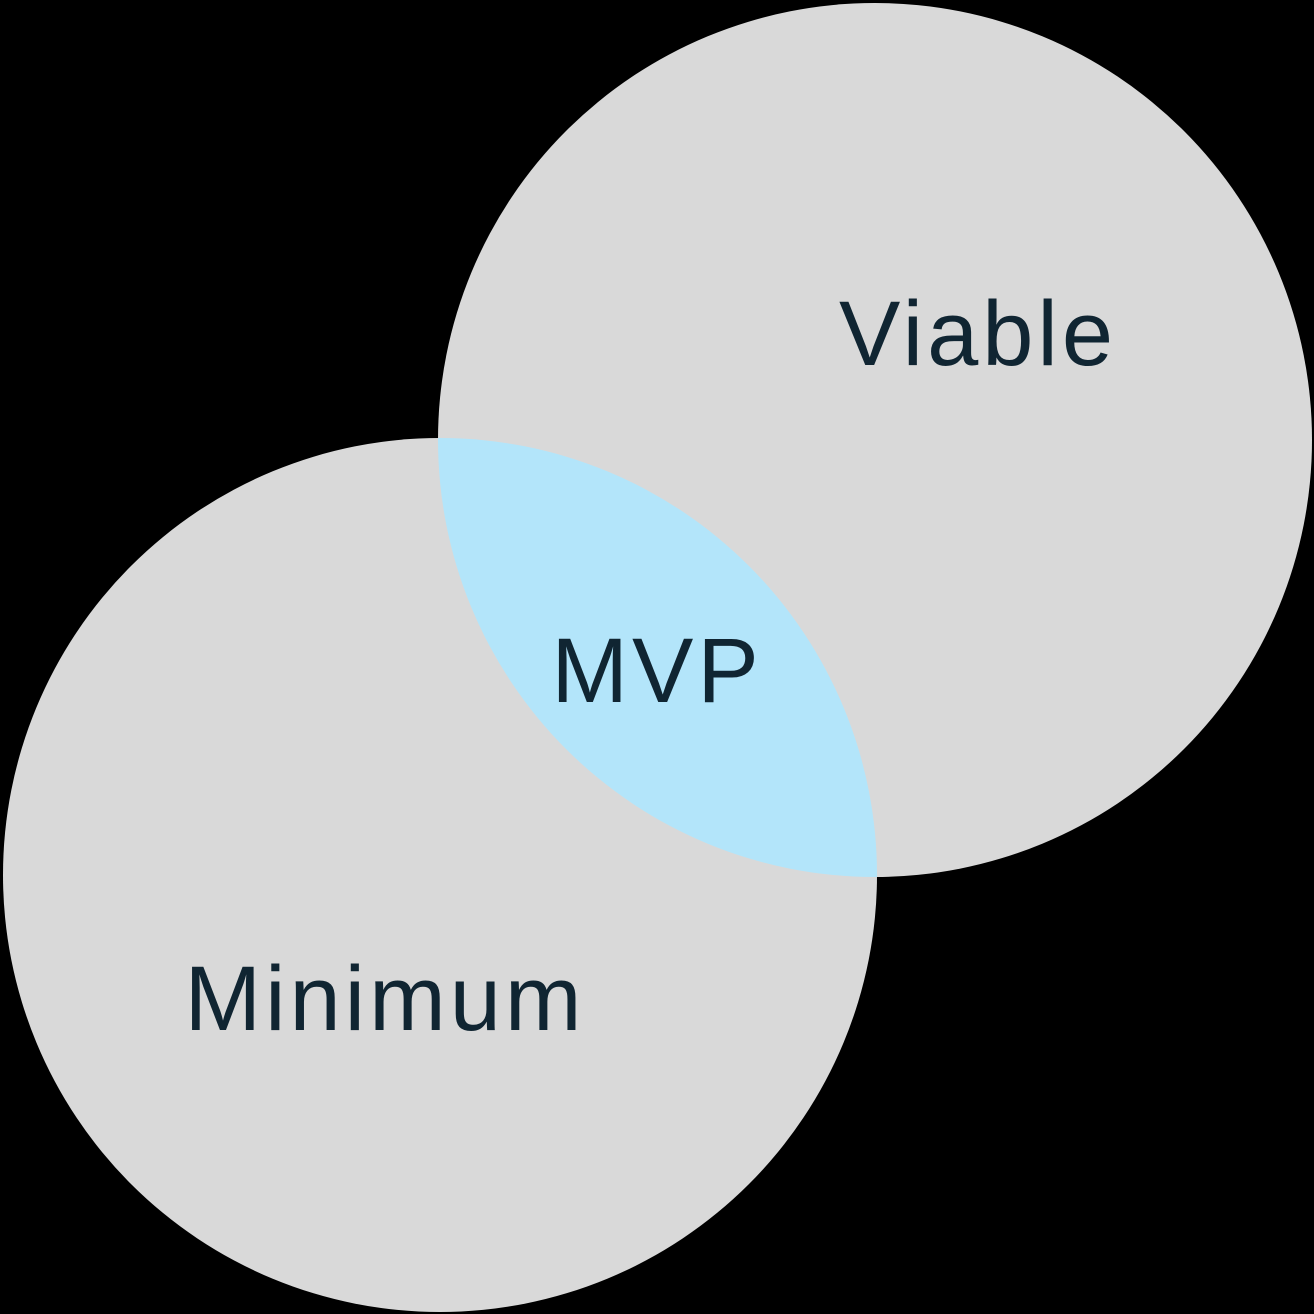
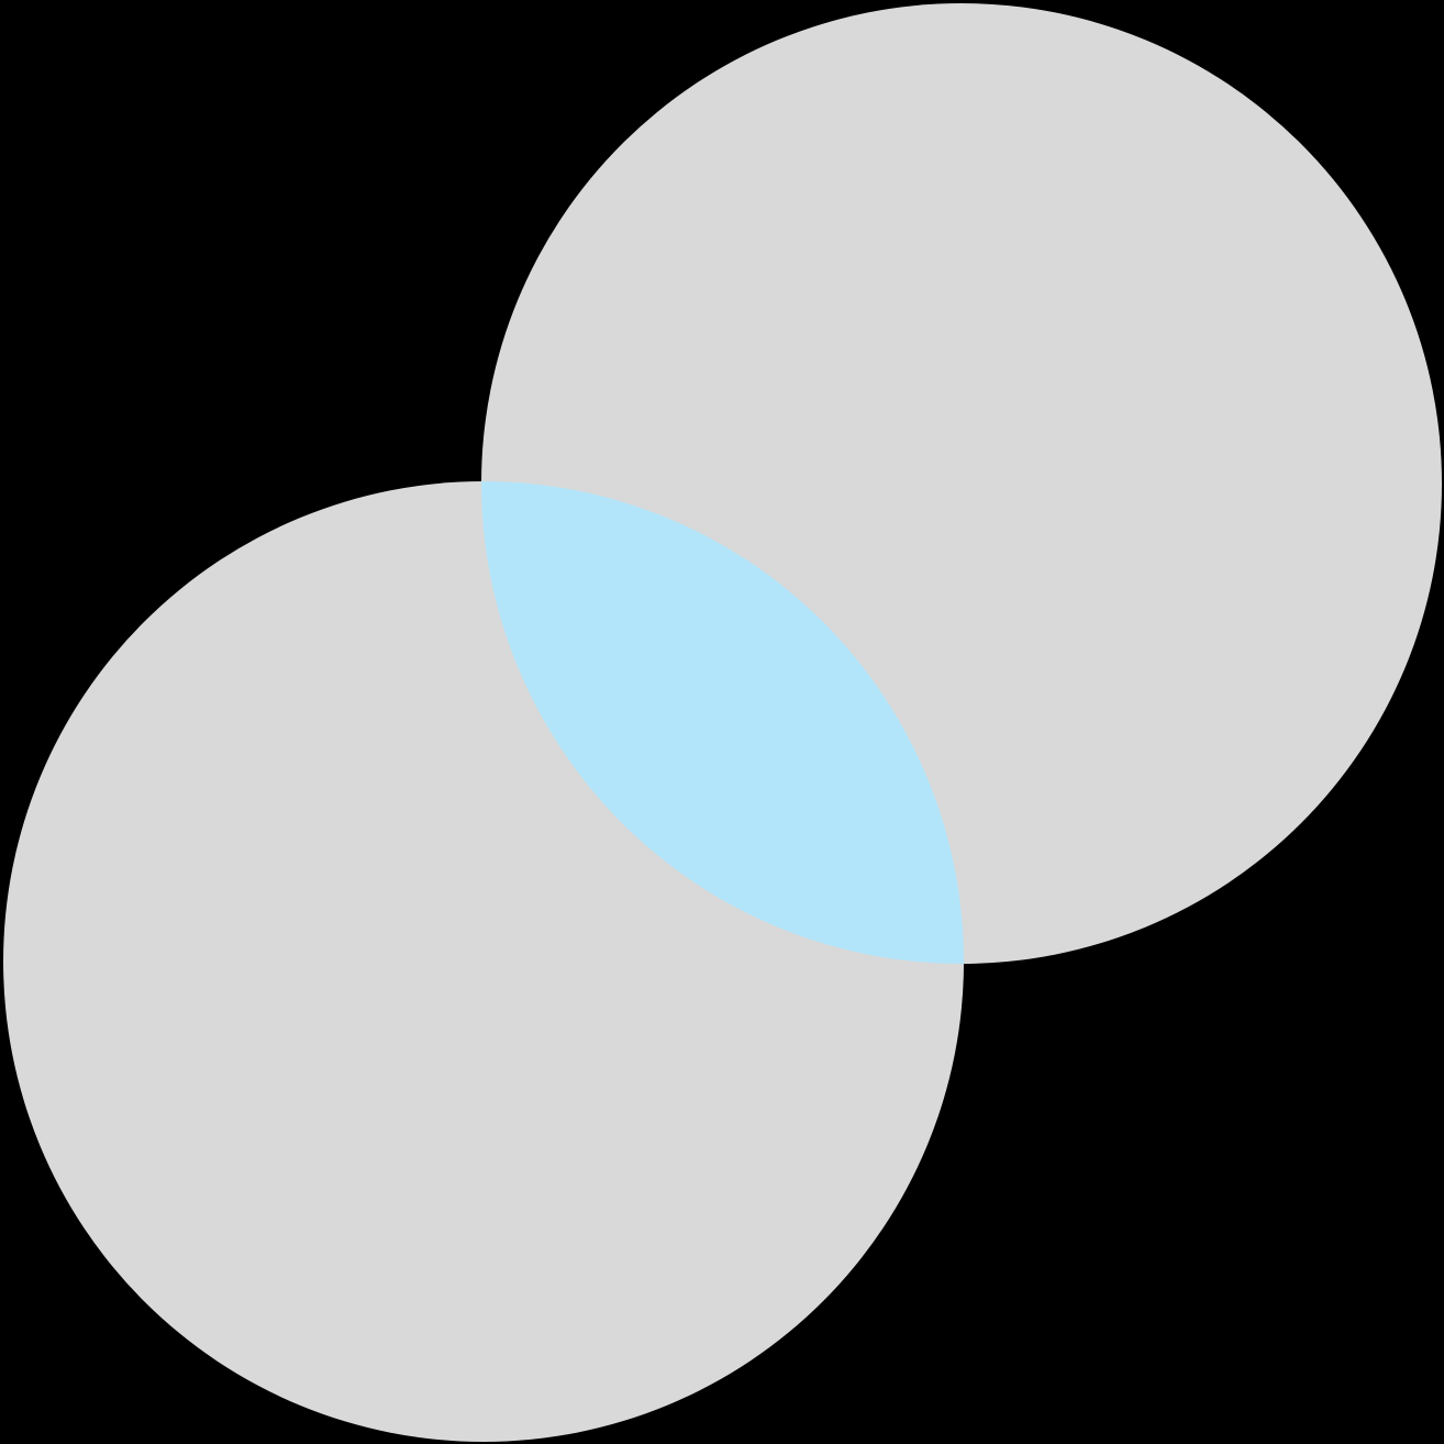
- Viable
- MVP
- Minimum
